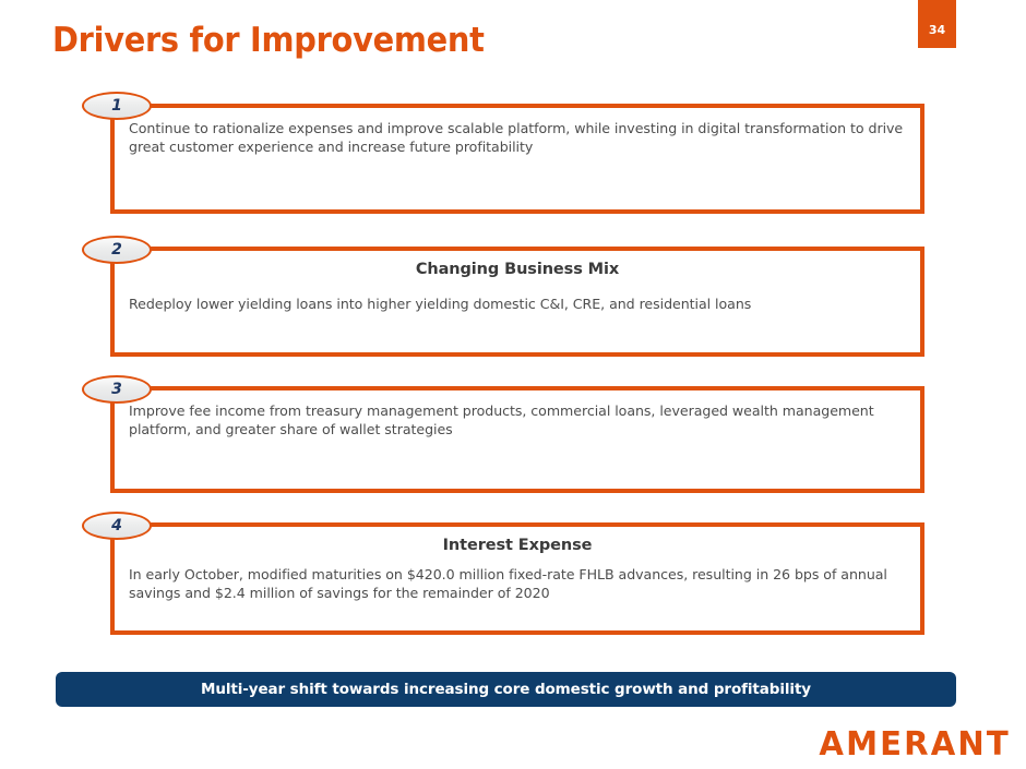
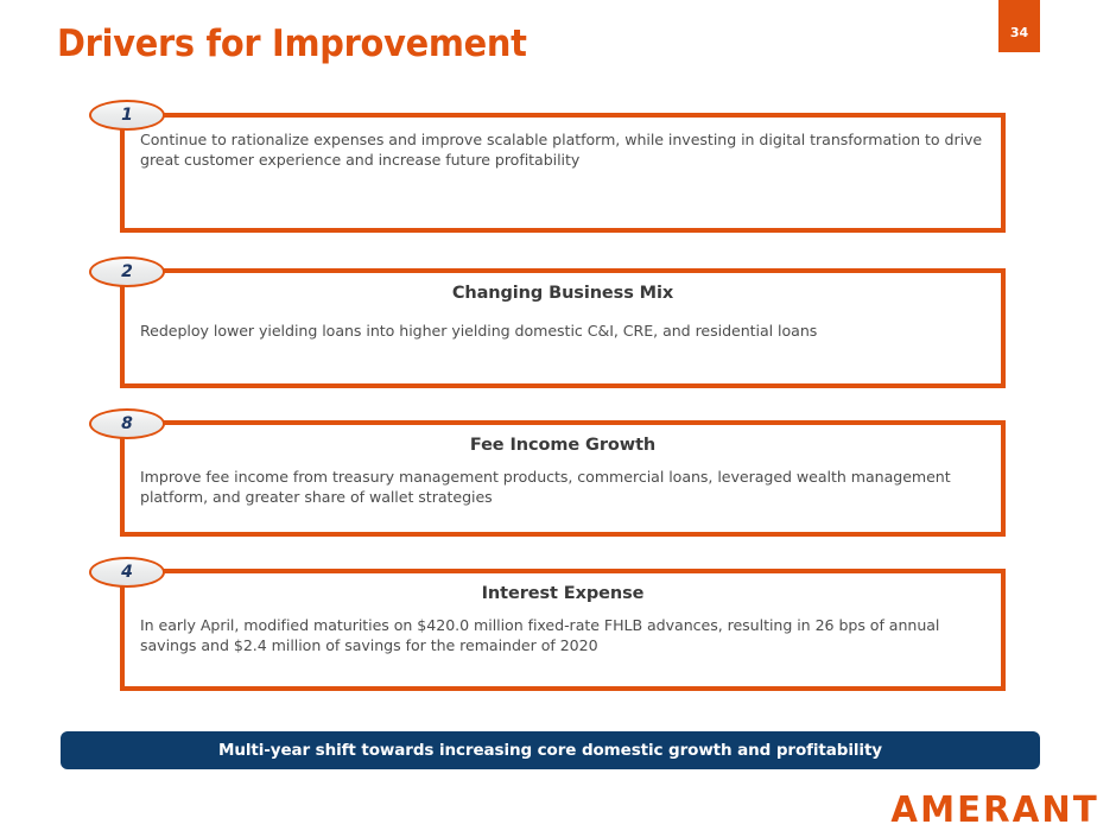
  Drivers for Improvement
  34
  Continue to rationalize expenses and improve scalable platform, while investing in digital transformation to drive great customer experience and increase future profitability
  1
  Changing Business Mix
  Redeploy lower yielding loans into higher yielding domestic C&I, CRE, and residential loans
  2
+ Fee Income Growth
  Improve fee income from treasury management products, commercial loans, leveraged wealth management platform, and greater share of wallet strategies
- 3
+ 8
  Interest Expense
- In early October, modified maturities on $420.0 million fixed-rate FHLB advances, resulting in 26 bps of annual savings and $2.4 million of savings for the remainder of 2020
+ In early April, modified maturities on $420.0 million fixed-rate FHLB advances, resulting in 26 bps of annual savings and $2.4 million of savings for the remainder of 2020
  4
  Multi-year shift towards increasing core domestic growth and profitability
  AMERANT
